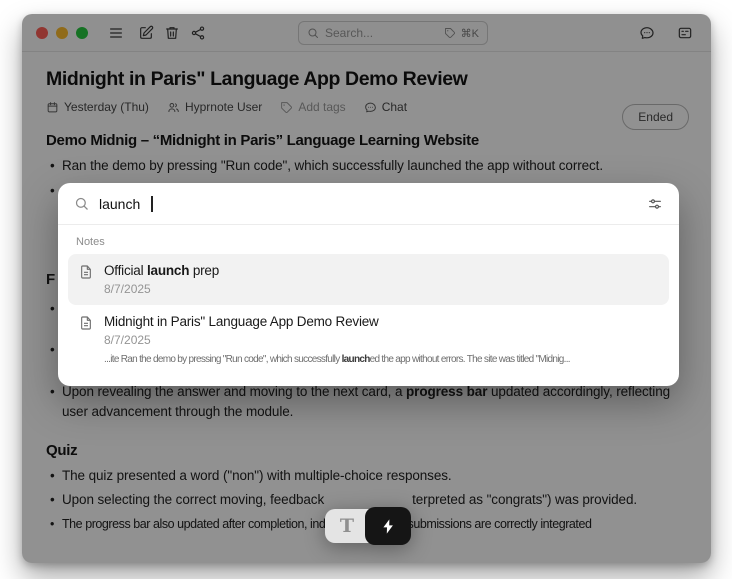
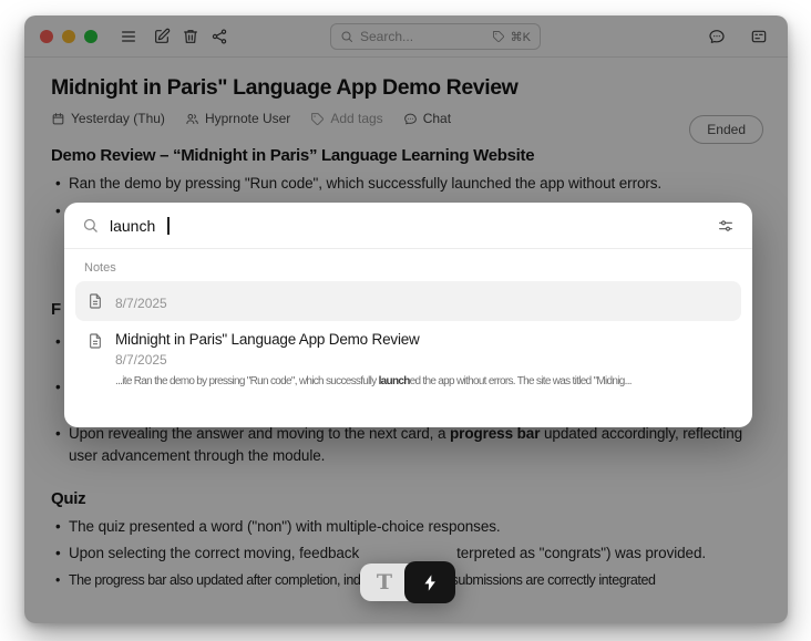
  Search...
  ⌘K
  Midnight in Paris" Language App Demo Review
  Ended
  Yesterday (Thu)
  Hyprnote User
  Add tags
  Chat
- Demo Midnig – “Midnight in Paris” Language Learning Website
+ Demo Review – “Midnight in Paris” Language Learning Website
- Ran the demo by pressing "Run code", which successfully launched the app without correct.
+ Ran the demo by pressing "Run code", which successfully launched the app without errors.
  F
  Upon revealing the answer and moving to the next card, a progress bar updated accordingly, reflecting user advancement through the module.
  Quiz
  The quiz presented a word ("non") with multiple-choice responses.
  Upon selecting the correct moving, feedback terpreted as "congrats") was provided.
  The progress bar also updated after completion, indubmissions are correctly integrated
  launch
  Notes
- Official launch prep
  8/7/2025
  Midnight in Paris" Language App Demo Review
  8/7/2025
  ...ite Ran the demo by pressing "Run code", which successfully launched the app without errors. The site was titled "Midnig...
  T
